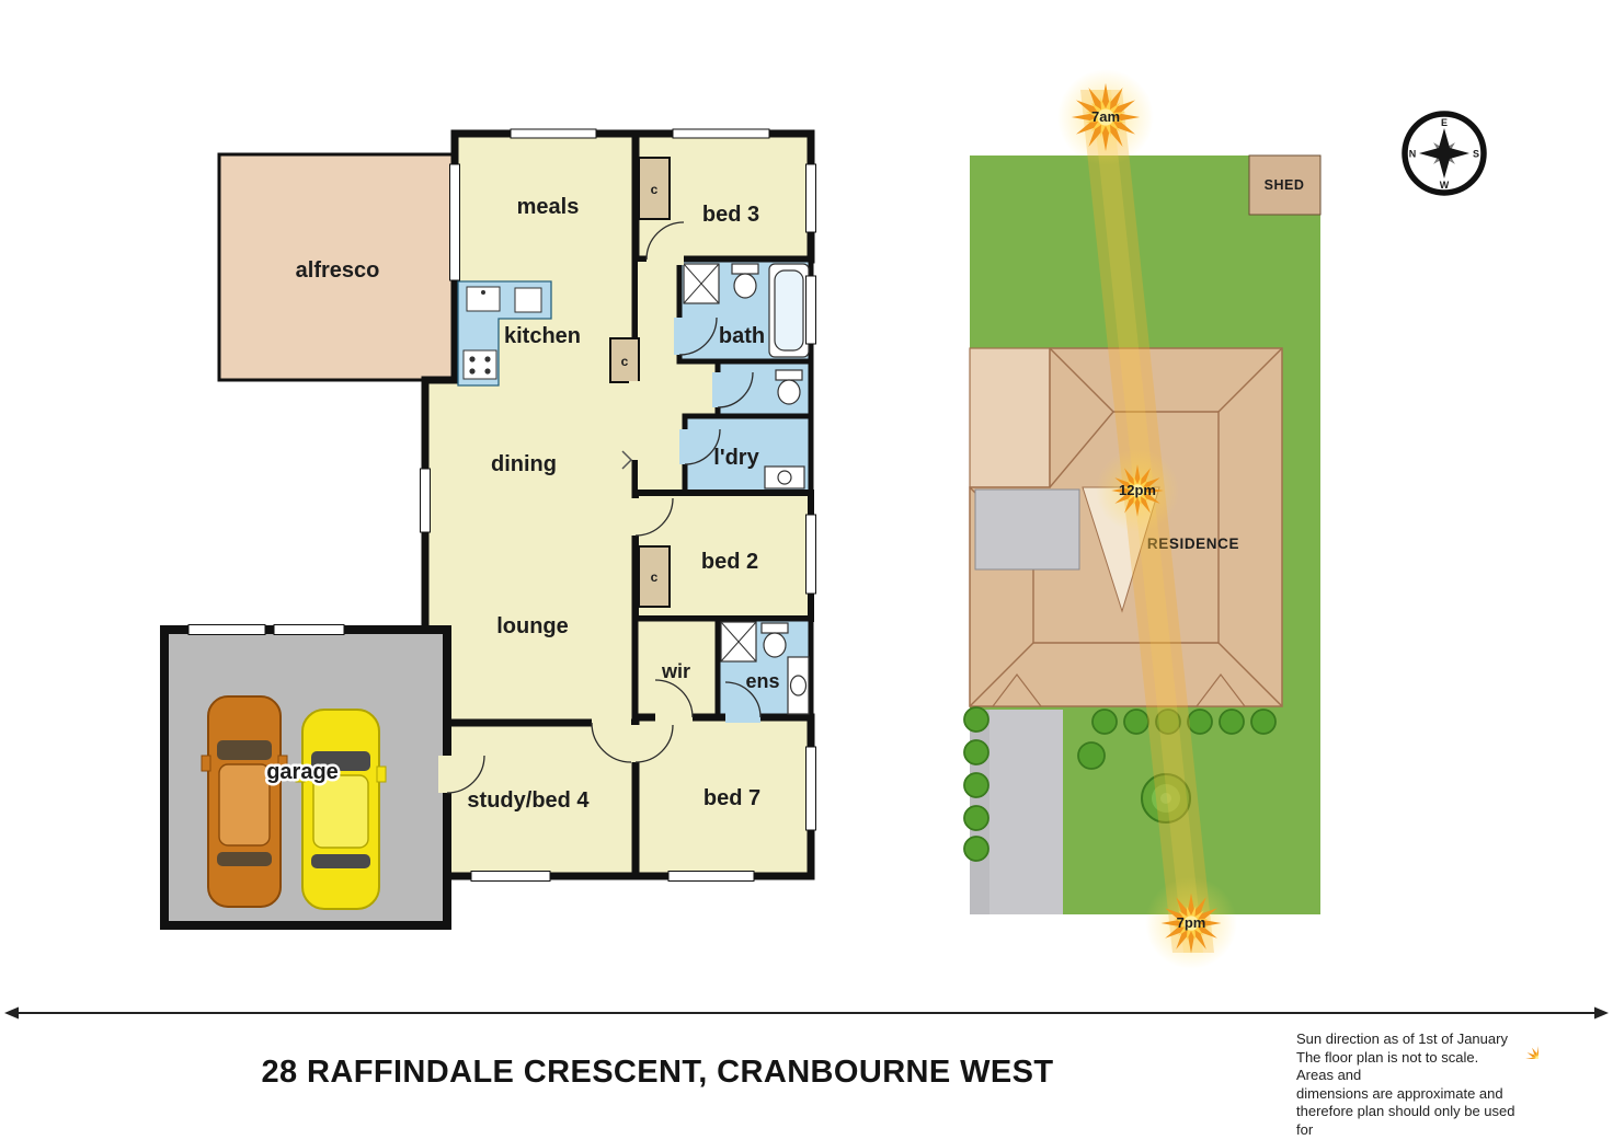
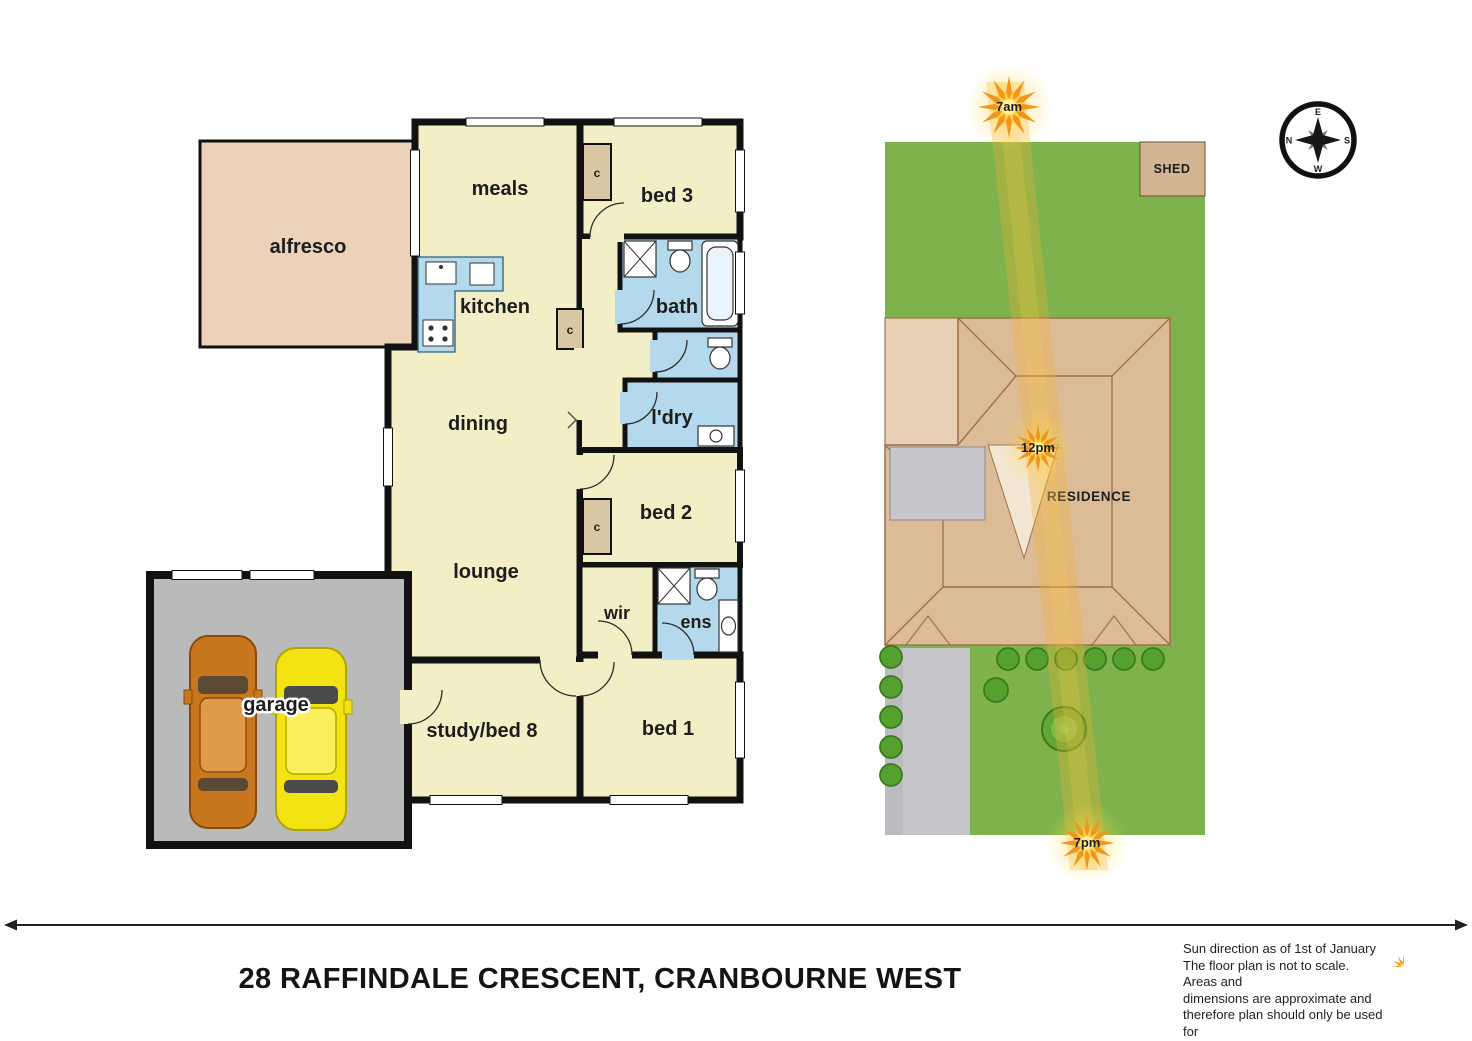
  c
  c
  c
  alfresco
  meals
  bed 3
  kitchen
  bath
  dining
  l'dry
  bed 2
  lounge
  wir
  ens
  garage
- study/bed 4
+ study/bed 8
- bed 7
+ bed 1
  SHED
  RESIDENCE
  7am
  12pm
  7pm
  E
  S
  W
  N
  28 RAFFINDALE CRESCENT, CRANBOURNE WEST
  Sun direction as of 1st of January
  The floor plan is not to scale. Areas and
  dimensions are approximate and
  therefore plan should only be used for
